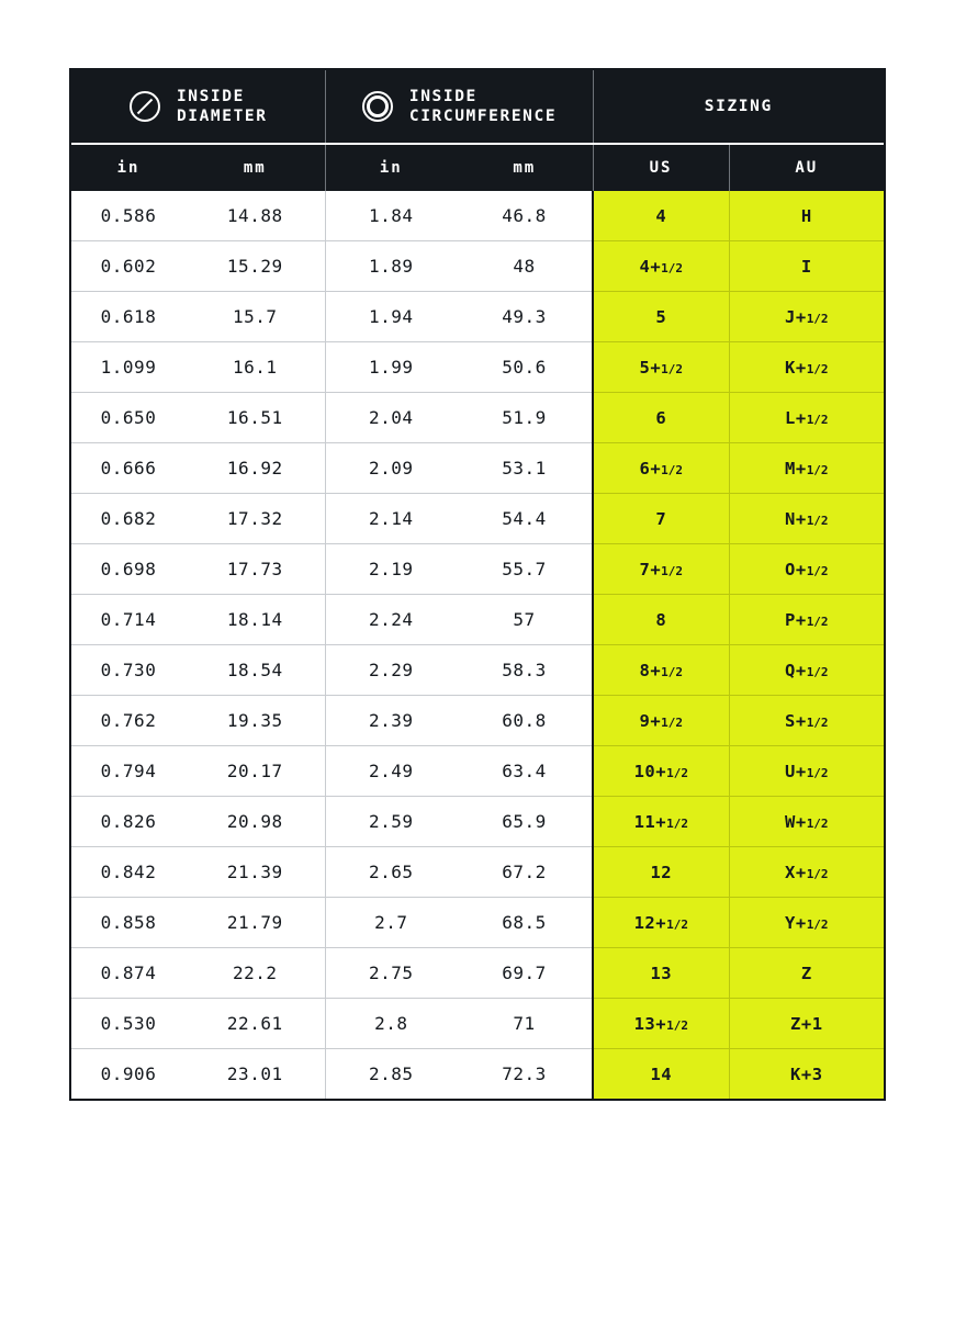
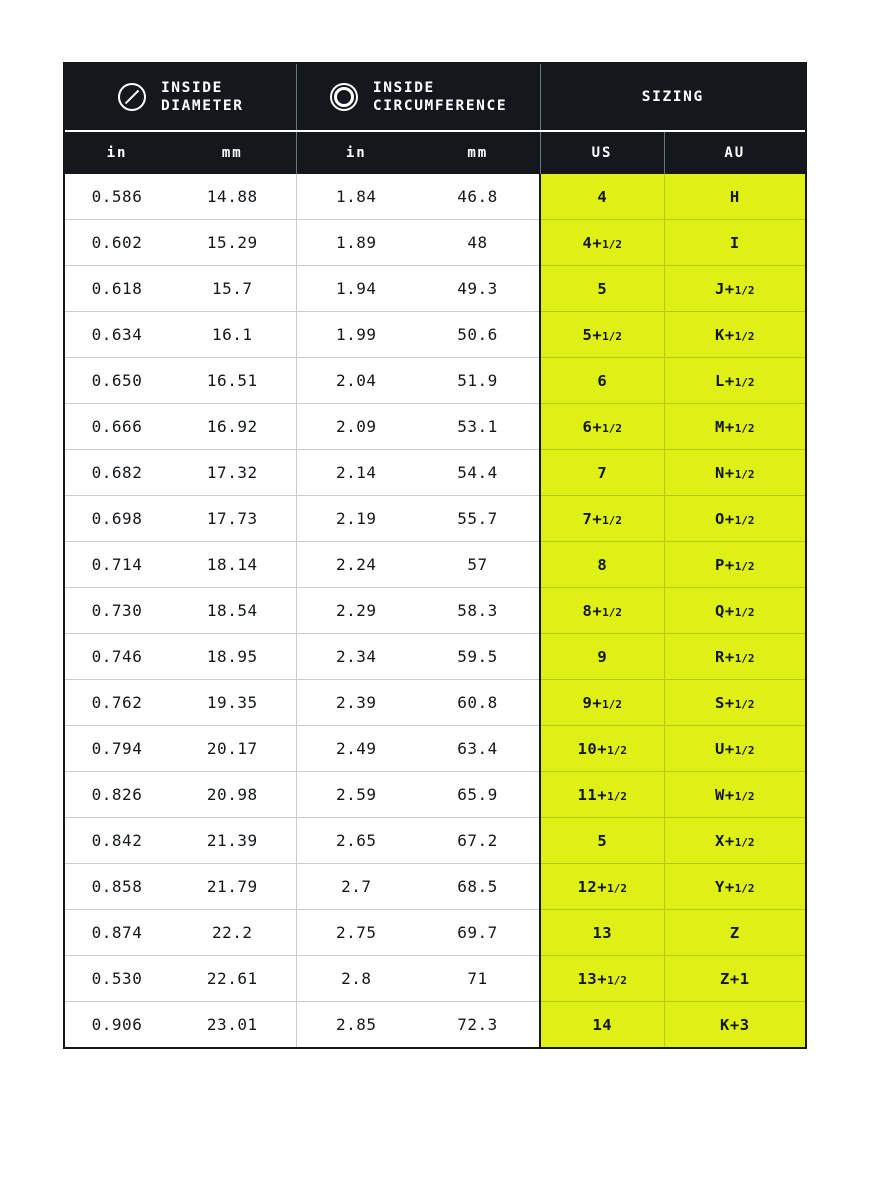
  INSIDE DIAMETER	INSIDE CIRCUMFERENCE	SIZING
  in	mm	in	mm	US	AU
  0.586	14.88	1.84	46.8	4	H
  0.602	15.29	1.89	48	4+1/2	I
  0.618	15.7	1.94	49.3	5	J+1/2
- 1.099	16.1	1.99	50.6	5+1/2	K+1/2
+ 0.634	16.1	1.99	50.6	5+1/2	K+1/2
  0.650	16.51	2.04	51.9	6	L+1/2
  0.666	16.92	2.09	53.1	6+1/2	M+1/2
  0.682	17.32	2.14	54.4	7	N+1/2
  0.698	17.73	2.19	55.7	7+1/2	O+1/2
  0.714	18.14	2.24	57	8	P+1/2
  0.730	18.54	2.29	58.3	8+1/2	Q+1/2
+ 0.746	18.95	2.34	59.5	9	R+1/2
  0.762	19.35	2.39	60.8	9+1/2	S+1/2
  0.794	20.17	2.49	63.4	10+1/2	U+1/2
  0.826	20.98	2.59	65.9	11+1/2	W+1/2
- 0.842	21.39	2.65	67.2	12	X+1/2
+ 0.842	21.39	2.65	67.2	5	X+1/2
  0.858	21.79	2.7	68.5	12+1/2	Y+1/2
  0.874	22.2	2.75	69.7	13	Z
  0.530	22.61	2.8	71	13+1/2	Z+1
  0.906	23.01	2.85	72.3	14	K+3
